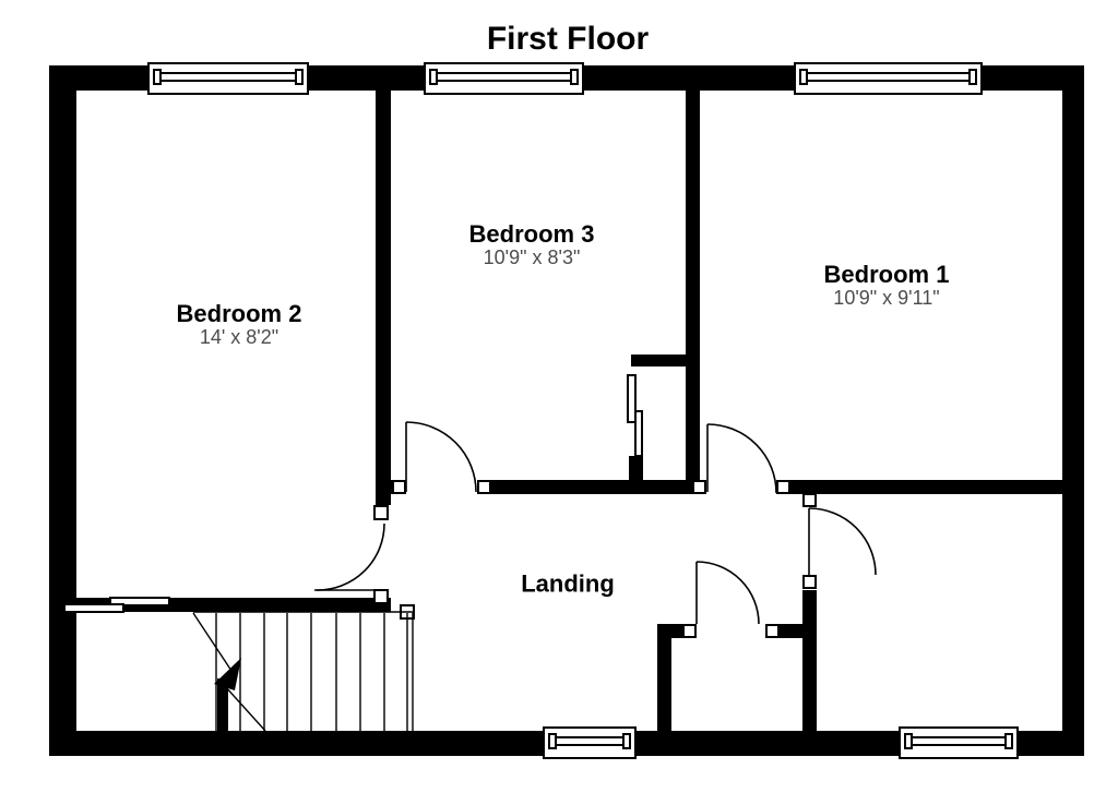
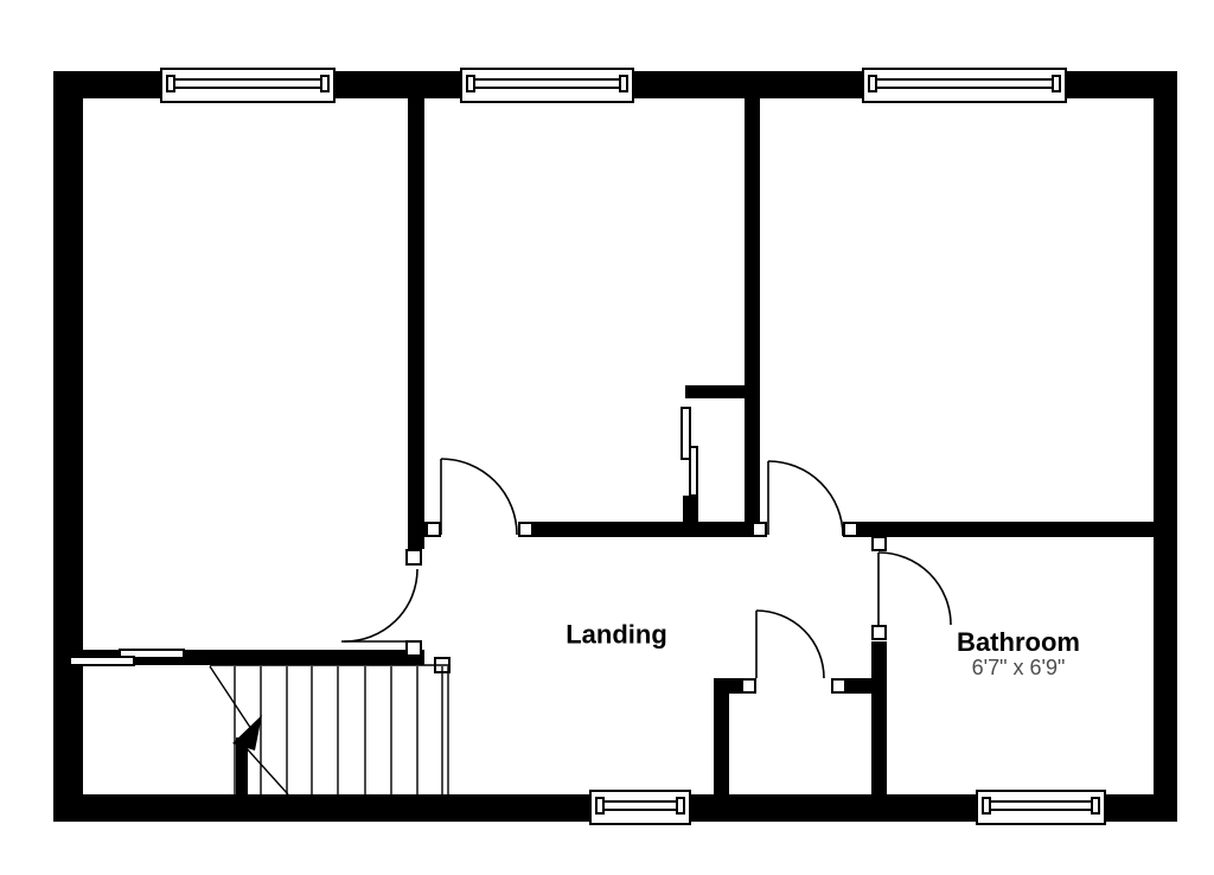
- First Floor
- Bedroom 2
- 14' x 8'2"
- Bedroom 3
- 10'9" x 8'3"
- Bedroom 1
- 10'9" x 9'11"
  Landing
+ Bathroom
+ 6'7" x 6'9"
